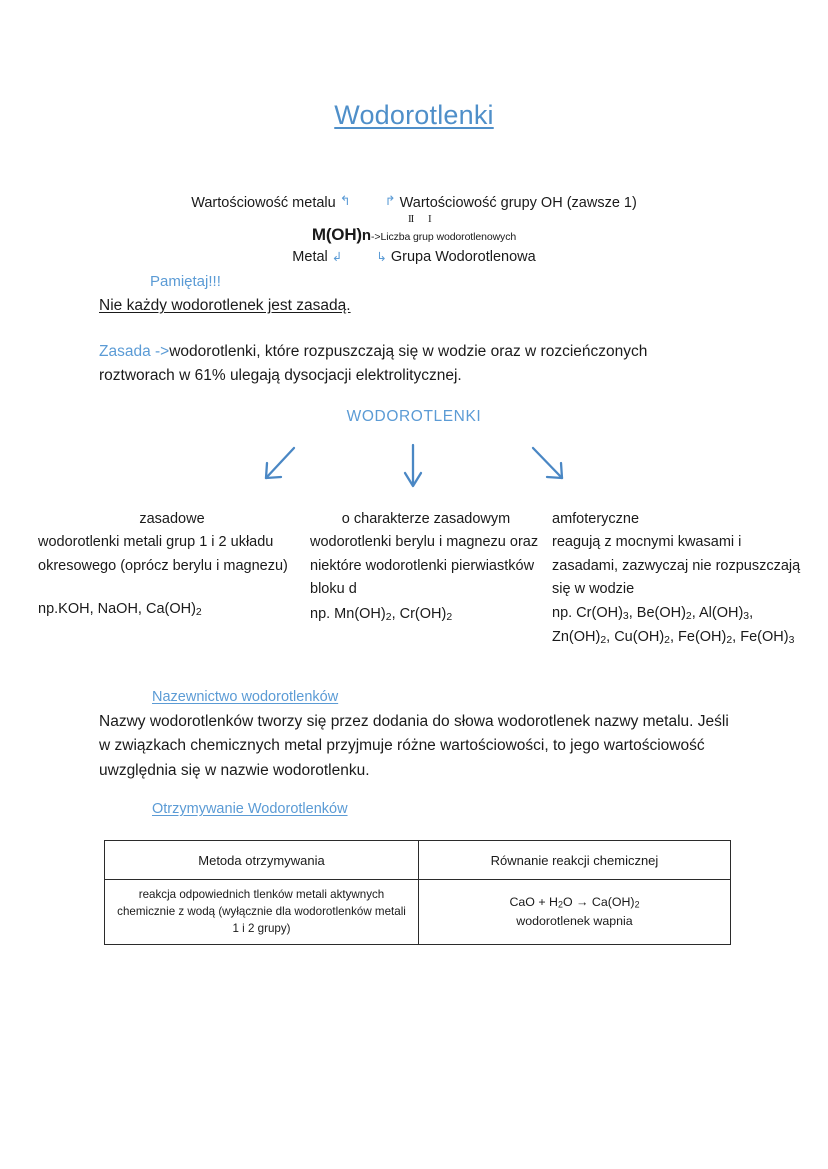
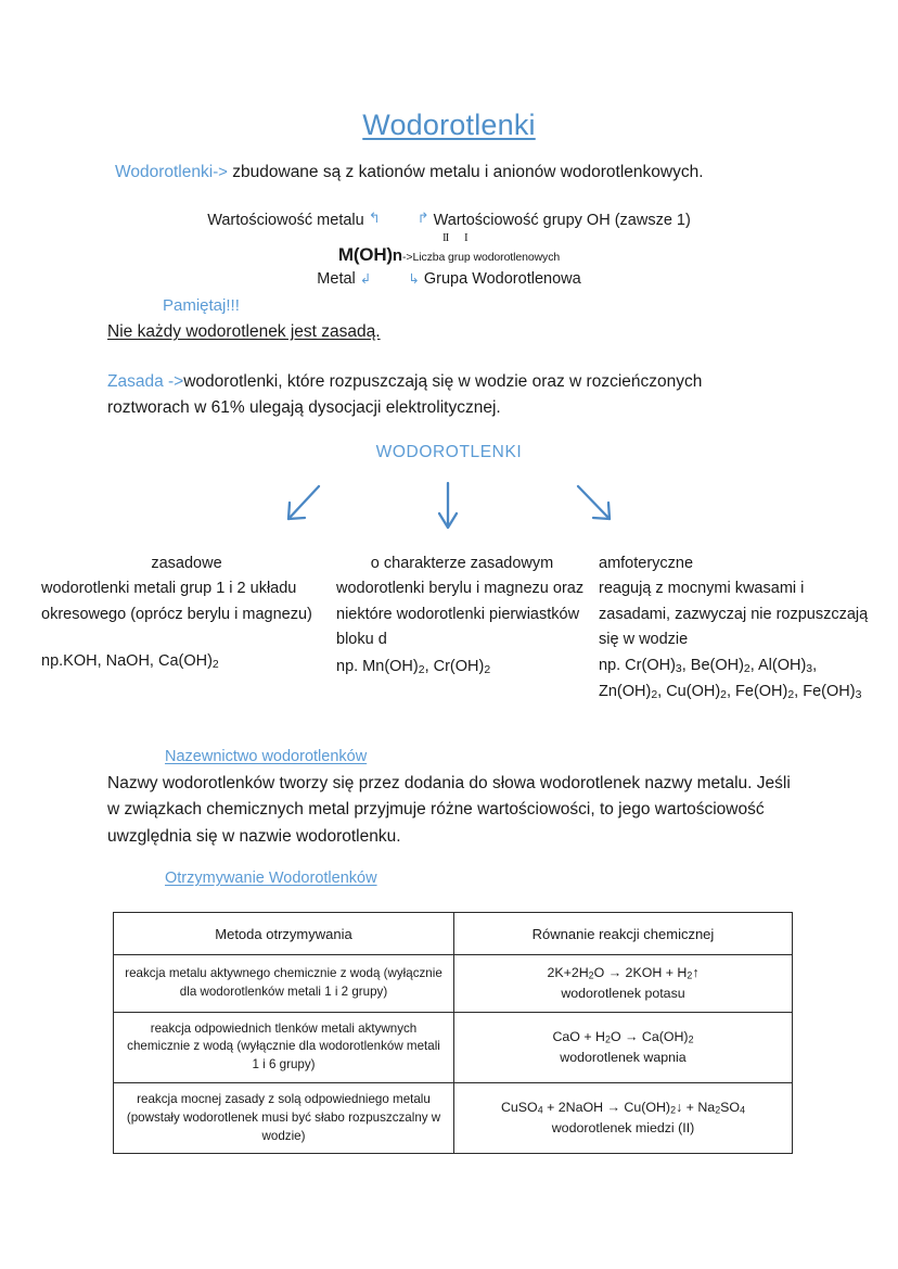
  Wodorotlenki
+ Wodorotlenki-> zbudowane są z kationów metalu i anionów wodorotlenkowych.
  Wartościowość metalu ↰ ↱ Wartościowość grupy OH (zawsze 1)
  II
  I
  M(OH)n->Liczba grup wodorotlenowych
  Metal ↲ ↳ Grupa Wodorotlenowa
  Pamiętaj!!!
  Nie każdy wodorotlenek jest zasadą.
  Zasada ->wodorotlenki, które rozpuszczają się w wodzie oraz w rozcieńczonych roztworach w 61% ulegają dysocjacji elektrolitycznej.
  WODOROTLENKI
  zasadowe
  wodorotlenki metali grup 1 i 2 układu okresowego (oprócz berylu i magnezu)
  np.KOH, NaOH, Ca(OH)2
  o charakterze zasadowym
  wodorotlenki berylu i magnezu oraz niektóre wodorotlenki pierwiastków bloku d
  np. Mn(OH)2, Cr(OH)2
  amfoteryczne
  reagują z mocnymi kwasami i zasadami, zazwyczaj nie rozpuszczają się w wodzie
  np. Cr(OH)3, Be(OH)2, Al(OH)3, Zn(OH)2, Cu(OH)2, Fe(OH)2, Fe(OH)3
  Nazewnictwo wodorotlenków
  Nazwy wodorotlenków tworzy się przez dodania do słowa wodorotlenek nazwy metalu. Jeśli w związkach chemicznych metal przyjmuje różne wartościowości, to jego wartościowość uwzględnia się w nazwie wodorotlenku.
  Otrzymywanie Wodorotlenków
  Metoda otrzymywania	Równanie reakcji chemicznej
+ reakcja metalu aktywnego chemicznie z wodą (wyłącznie dla wodorotlenków metali 1 i 2 grupy)	2K+2H2O → 2KOH + H2↑ wodorotlenek potasu
- reakcja odpowiednich tlenków metali aktywnych chemicznie z wodą (wyłącznie dla wodorotlenków metali 1 i 2 grupy)	CaO + H2O → Ca(OH)2 wodorotlenek wapnia
+ reakcja odpowiednich tlenków metali aktywnych chemicznie z wodą (wyłącznie dla wodorotlenków metali 1 i 6 grupy)	CaO + H2O → Ca(OH)2 wodorotlenek wapnia
+ reakcja mocnej zasady z solą odpowiedniego metalu (powstały wodorotlenek musi być słabo rozpuszczalny w wodzie)	CuSO4 + 2NaOH → Cu(OH)2↓ + Na2SO4 wodorotlenek miedzi (II)
